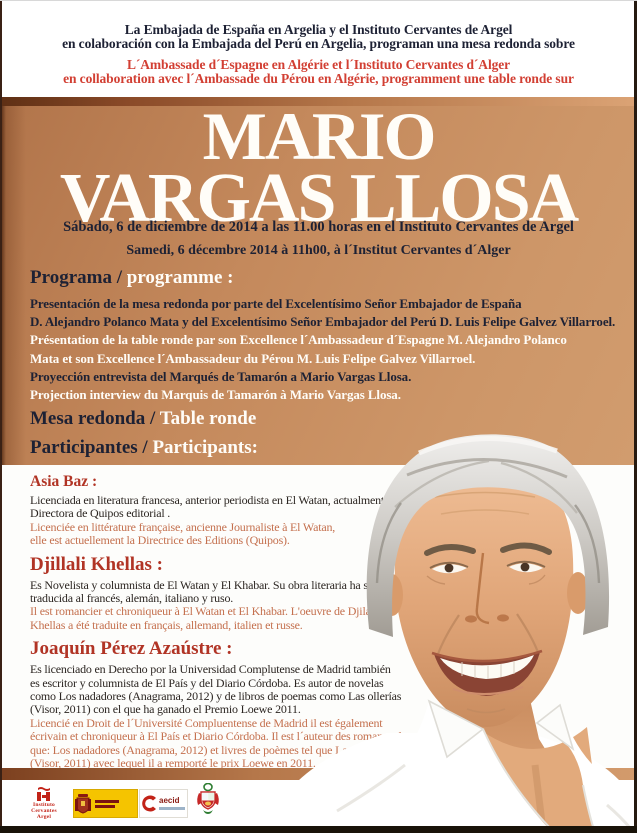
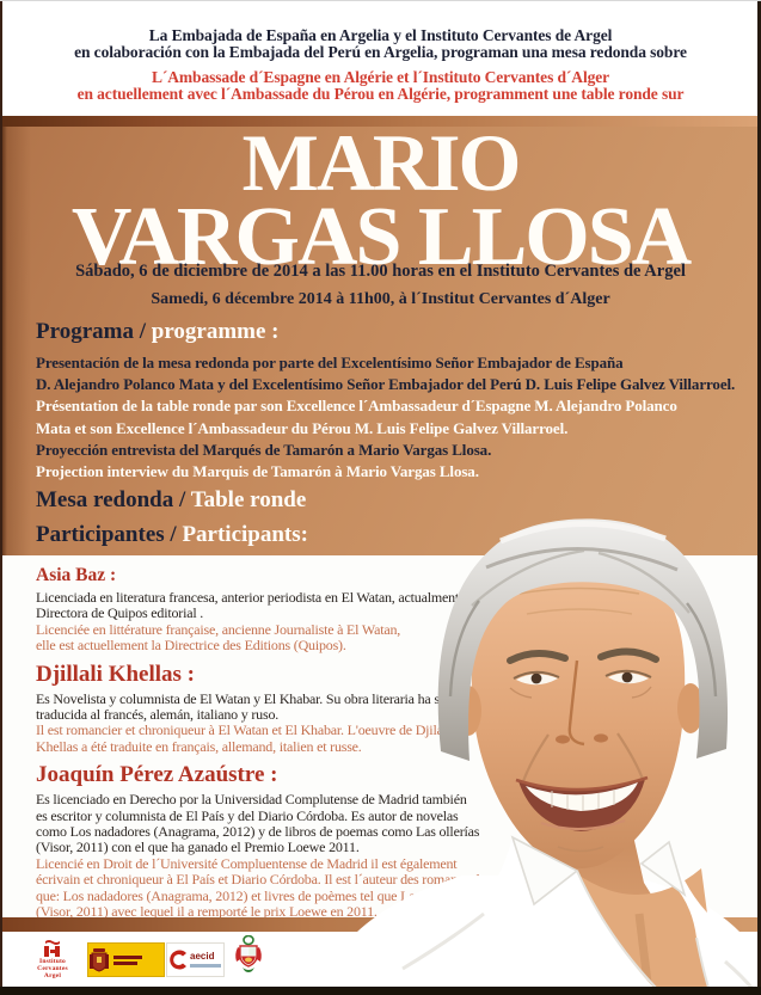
  La Embajada de España en Argelia y el Instituto Cervantes de Argel
  en colaboración con la Embajada del Perú en Argelia, programan una mesa redonda sobre
  L´Ambassade d´Espagne en Algérie et l´Instituto Cervantes d´Alger
- en collaboration avec l´Ambassade du Pérou en Algérie, programment une table ronde sur
+ en actuellement avec l´Ambassade du Pérou en Algérie, programment une table ronde sur
  MARIO
  VARGAS LLOSA
  Sábado, 6 de diciembre de 2014 a las 11.00 horas en el Instituto Cervantes de Argel
  Samedi, 6 décembre 2014 à 11h00, à l´Institut Cervantes d´Alger
  Programa / programme :
  Presentación de la mesa redonda por parte del Excelentísimo Señor Embajador de España
  D. Alejandro Polanco Mata y del Excelentísimo Señor Embajador del Perú D. Luis Felipe Galvez Villarroel.
  Présentation de la table ronde par son Excellence l´Ambassadeur d´Espagne M. Alejandro Polanco
  Mata et son Excellence l´Ambassadeur du Pérou M. Luis Felipe Galvez Villarroel.
  Proyección entrevista del Marqués de Tamarón a Mario Vargas Llosa.
  Projection interview du Marquis de Tamarón à Mario Vargas Llosa.
  Mesa redonda / Table ronde
  Participantes / Participants:
  Asia Baz :
  Licenciada en literatura francesa, anterior periodista en El Watan, actualmen
  Directora de Quipos editorial .
  Licenciée en littérature française, ancienne Journaliste à El Watan,
  elle est actuellement la Directrice des Editions (Quipos).
  Djillali Khellas :
  Es Novelista y columnista de El Watan y El Khabar. Su obra literaria ha s
  traducida al francés, alemán, italiano y ruso.
  Il est romancier et chroniqueur à El Watan et El Khabar. L'oeuvre de Djil
  Khellas a été traduite en français, allemand, italien et russe.
  Joaquín Pérez Azaústre :
  Es licenciado en Derecho por la Universidad Complutense de Madrid también
  es escritor y columnista de El País y del Diario Córdoba. Es autor de novelas
  como Los nadadores (Anagrama, 2012) y de libros de poemas como Las ollerías
  (Visor, 2011) con el que ha ganado el Premio Loewe 2011.
  Licencié en Droit de l´Université Compluentense de Madrid il est également
  écrivain et chroniqueur à El País et Diario Córdoba. Il est l´auteur des roma
  que: Los nadadores (Anagrama, 2012) et livres de poèmes tel que L
  (Visor, 2011) avec lequel il a remporté le prix Loewe en 2011.
  aecid
